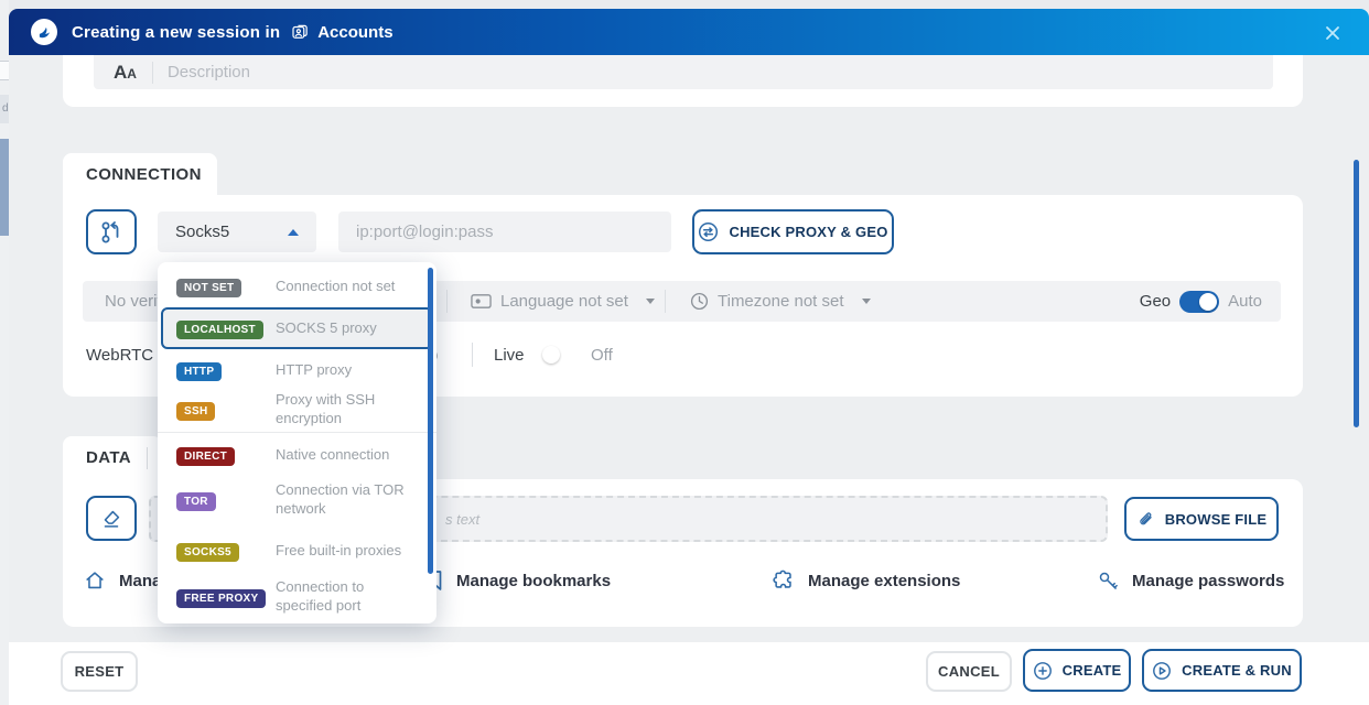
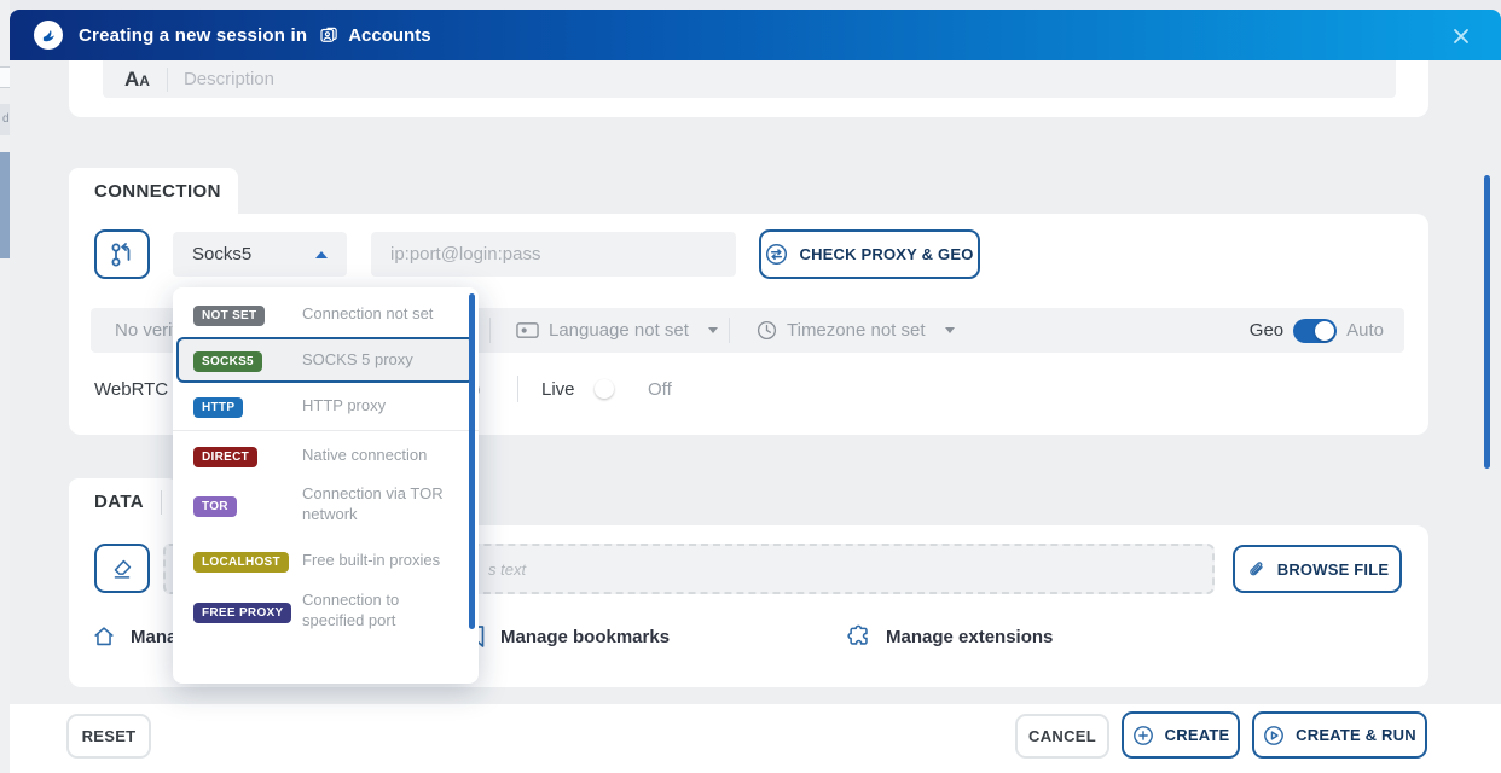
  d
  Creating a new session in
  Accounts
  AA
  Description
  CONNECTION
  Socks5
  ip:port@login:pass
  CHECK PROXY & GEO
  No veri
  Language not set
  Timezone not set
  Geo
  Auto
  WebRTC
  Live
  Off
  DATA
  s text
  BROWSE FILE
  Man
  Manage bookmarks
  Manage extensions
- Manage passwords
  RESET
  CANCEL
  CREATE
  CREATE & RUN
  NOT SET
  Connection not set
- LOCALHOST
+ SOCKS5
  SOCKS 5 proxy
  HTTP
  HTTP proxy
- SSH
- Proxy with SSH encryption
  DIRECT
  Native connection
  TOR
  Connection via TOR network
- SOCKS5
+ LOCALHOST
  Free built-in proxies
  FREE PROXY
  Connection to specified port
